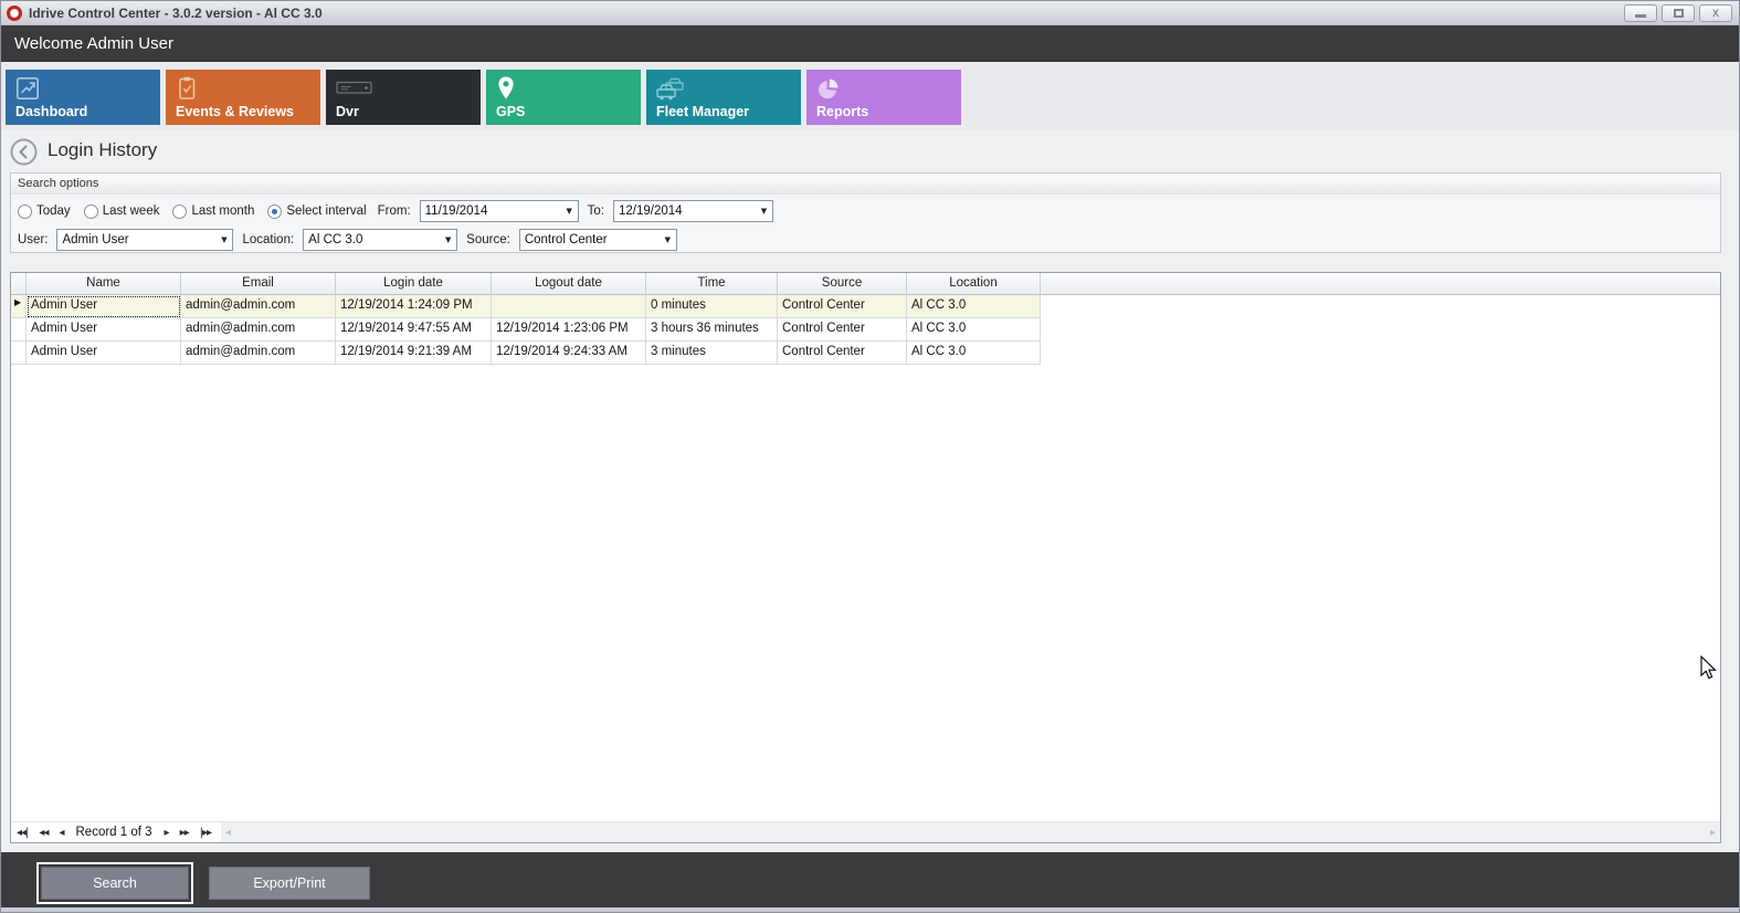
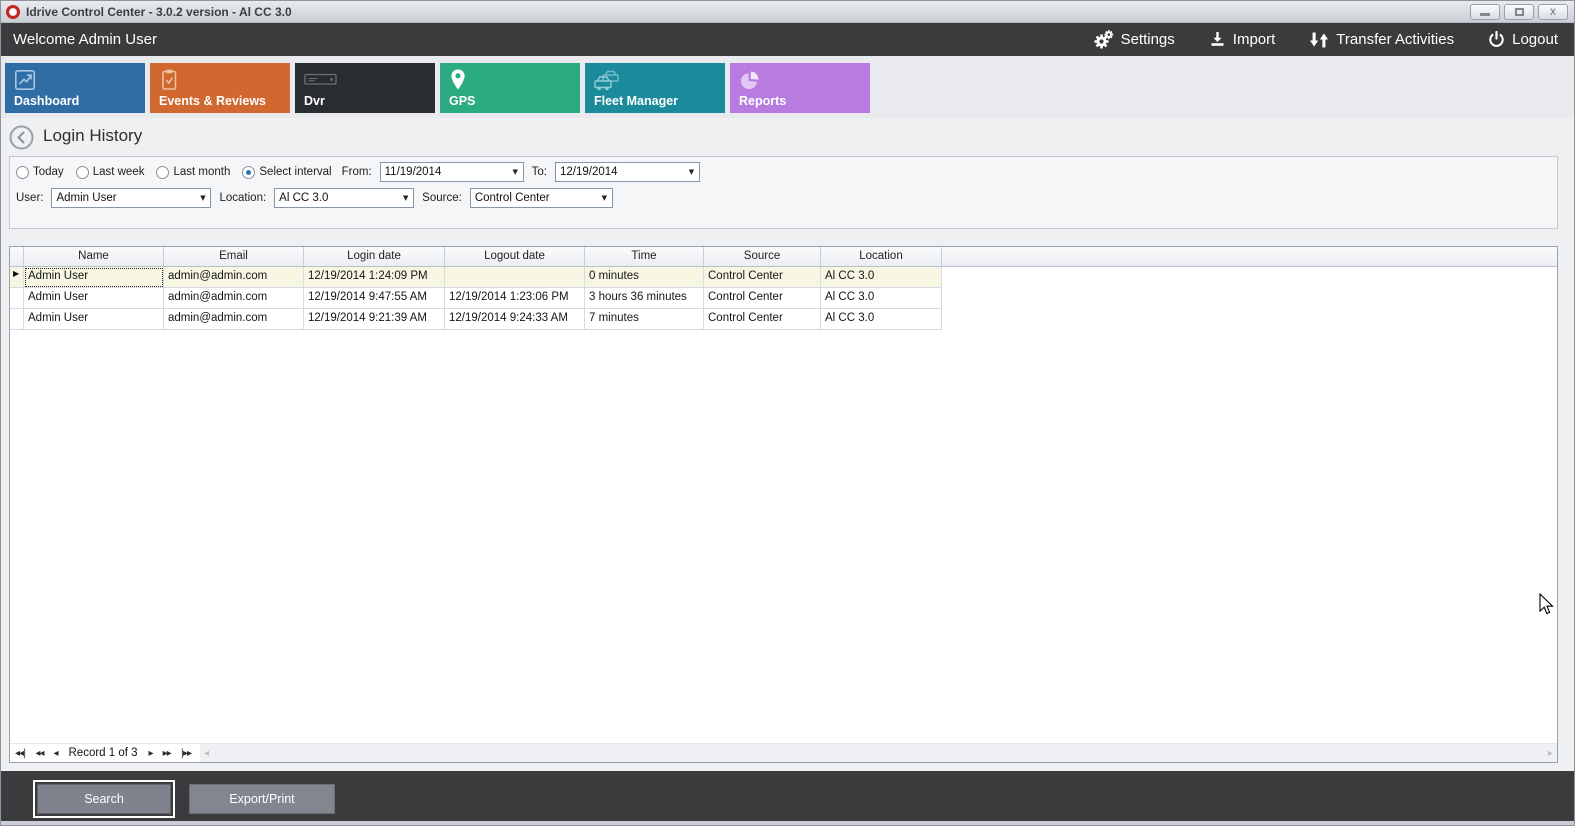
  Idrive Control Center - 3.0.2 version - Al CC 3.0
  X
  Welcome Admin User
+ Settings
+ Import
+ Transfer Activities
+ Logout
  Dashboard
  Events & Reviews
  Dvr
  GPS
  Fleet Manager
  Reports
  Login History
- Search options
  Today
  Last week
  Last month
  Select interval
  From:
  11/19/2014
  ▼
  To:
  12/19/2014
  ▼
  User:
  Admin User
  ▼
  Location:
  Al CC 3.0
  ▼
  Source:
  Control Center
  ▼
  Name
  Email
  Login date
  Logout date
  Time
  Source
  Location
  ▶
  Admin User
  admin@admin.com
  12/19/2014 1:24:09 PM
  0 minutes
  Control Center
  Al CC 3.0
  Admin User
  admin@admin.com
  12/19/2014 9:47:55 AM
  12/19/2014 1:23:06 PM
  3 hours 36 minutes
  Control Center
  Al CC 3.0
  Admin User
  admin@admin.com
  12/19/2014 9:21:39 AM
  12/19/2014 9:24:33 AM
- 3 minutes
+ 7 minutes
  Control Center
  Al CC 3.0
  ◂◂|
  ◂◂
  ◂
  Record 1 of 3
  ▸
  ▸▸
  |▸▸
  ◂
  ▸
  Search
  Export/Print
